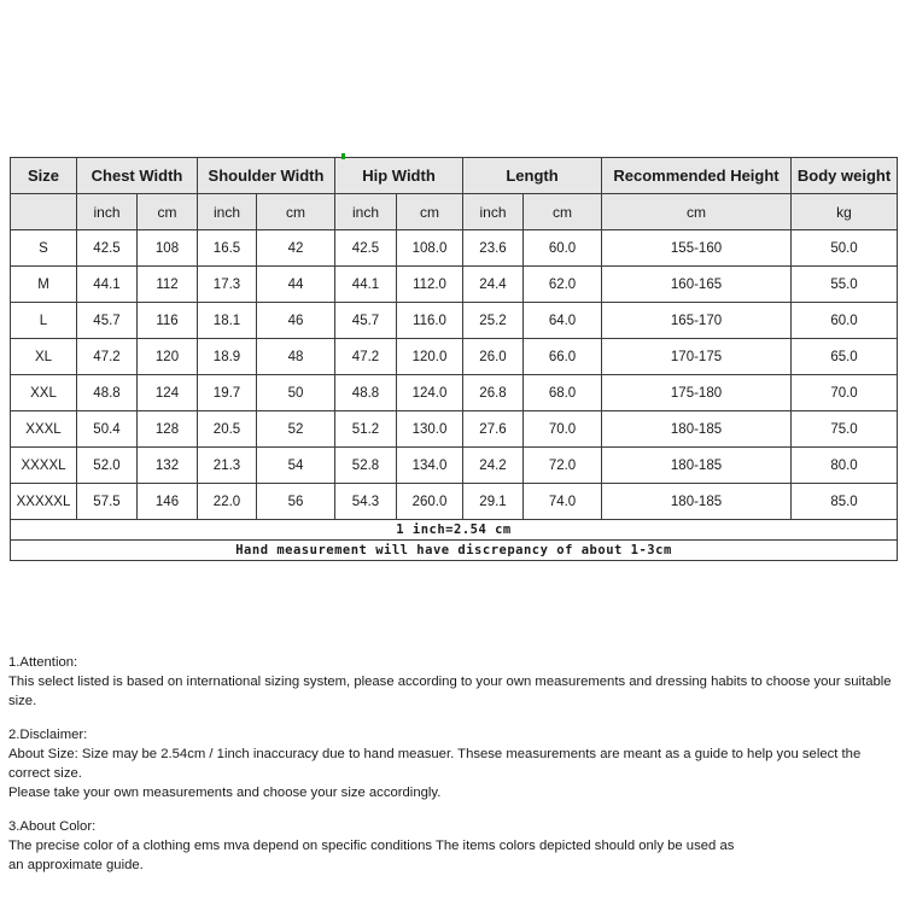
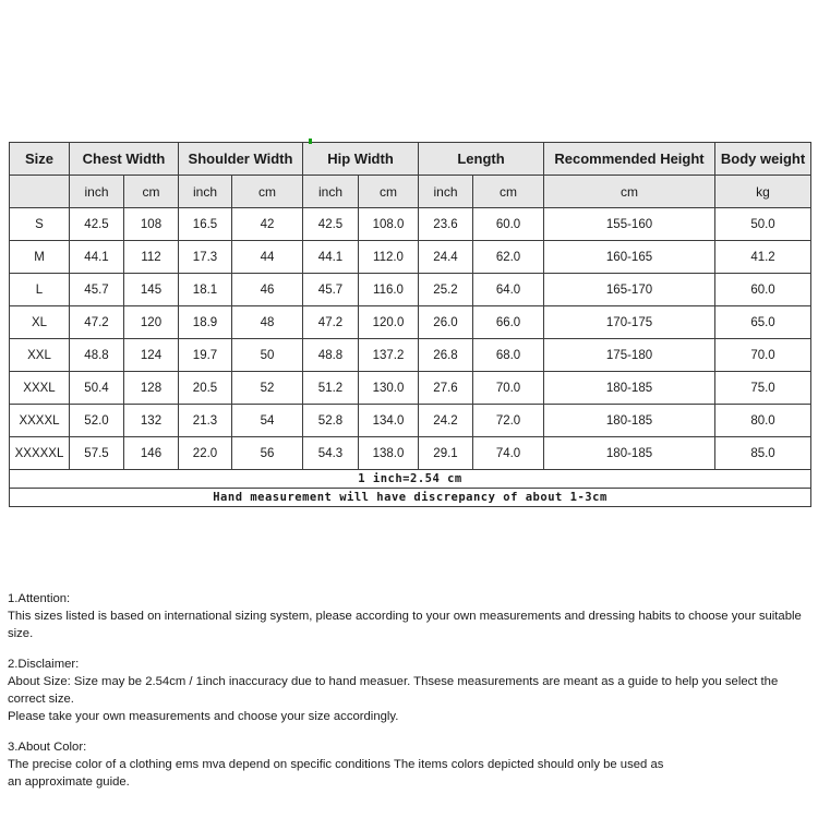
  Size	Chest Width	Shoulder Width	Hip Width	Length	Recommended Height	Body weight
  	inch	cm	inch	cm	inch	cm	inch	cm	cm	kg
  S	42.5	108	16.5	42	42.5	108.0	23.6	60.0	155-160	50.0
- M	44.1	112	17.3	44	44.1	112.0	24.4	62.0	160-165	55.0
+ M	44.1	112	17.3	44	44.1	112.0	24.4	62.0	160-165	41.2
- L	45.7	116	18.1	46	45.7	116.0	25.2	64.0	165-170	60.0
+ L	45.7	145	18.1	46	45.7	116.0	25.2	64.0	165-170	60.0
  XL	47.2	120	18.9	48	47.2	120.0	26.0	66.0	170-175	65.0
- XXL	48.8	124	19.7	50	48.8	124.0	26.8	68.0	175-180	70.0
+ XXL	48.8	124	19.7	50	48.8	137.2	26.8	68.0	175-180	70.0
  XXXL	50.4	128	20.5	52	51.2	130.0	27.6	70.0	180-185	75.0
  XXXXL	52.0	132	21.3	54	52.8	134.0	24.2	72.0	180-185	80.0
- XXXXXL	57.5	146	22.0	56	54.3	260.0	29.1	74.0	180-185	85.0
+ XXXXXL	57.5	146	22.0	56	54.3	138.0	29.1	74.0	180-185	85.0
  1 inch=2.54 cm
  Hand measurement will have discrepancy of about 1-3cm
  1.Attention:
- This select listed is based on international sizing system, please according to your own measurements and dressing habits to choose your suitable size.
+ This sizes listed is based on international sizing system, please according to your own measurements and dressing habits to choose your suitable size.
  2.Disclaimer:
  About Size: Size may be 2.54cm / 1inch inaccuracy due to hand measuer. Thsese measurements are meant as a guide to help you select the correct size.
  Please take your own measurements and choose your size accordingly.
  3.About Color:
  The precise color of a clothing ems mva depend on specific conditions The items colors depicted should only be used as
  an approximate guide.
